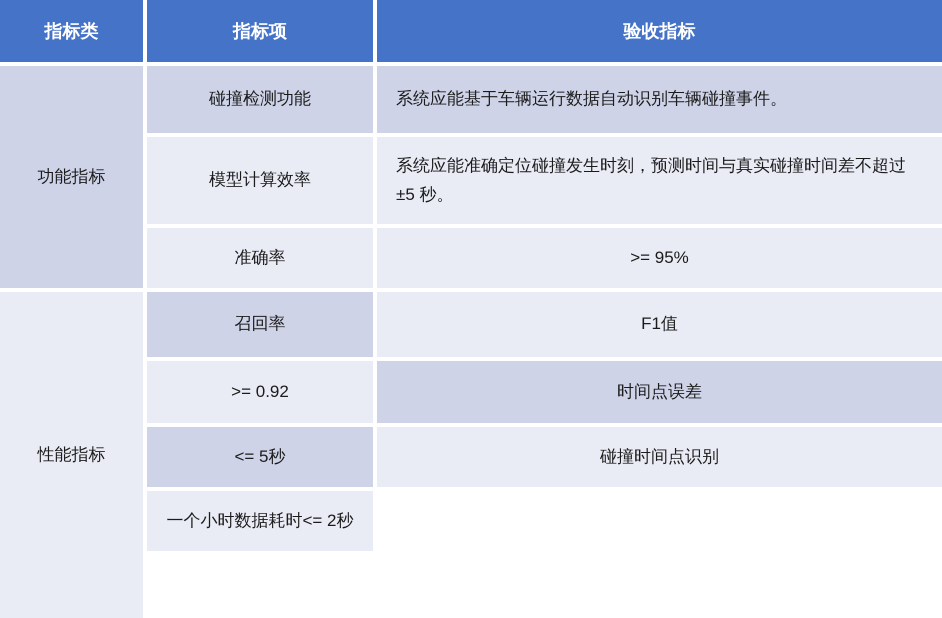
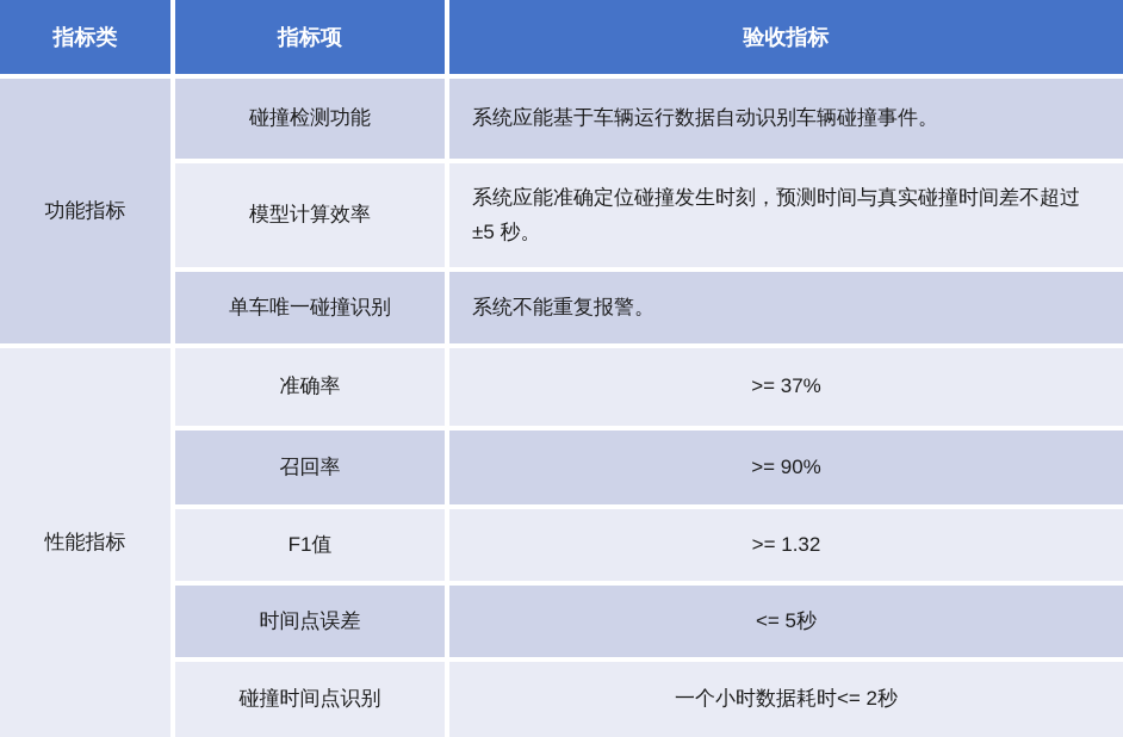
  指标类
  指标项
  验收指标
  功能指标
  性能指标
  碰撞检测功能
  系统应能基于车辆运行数据自动识别车辆碰撞事件。
  模型计算效率
  系统应能准确定位碰撞发生时刻，预测时间与真实碰撞时间差不超过 ±5 秒。
+ 单车唯一碰撞识别
+ 系统不能重复报警。
  准确率
- >= 95%
+ >= 37%
  召回率
+ >= 90%
  F1值
- >= 0.92
+ >= 1.32
  时间点误差
  <= 5秒
  碰撞时间点识别
  一个小时数据耗时<= 2秒
